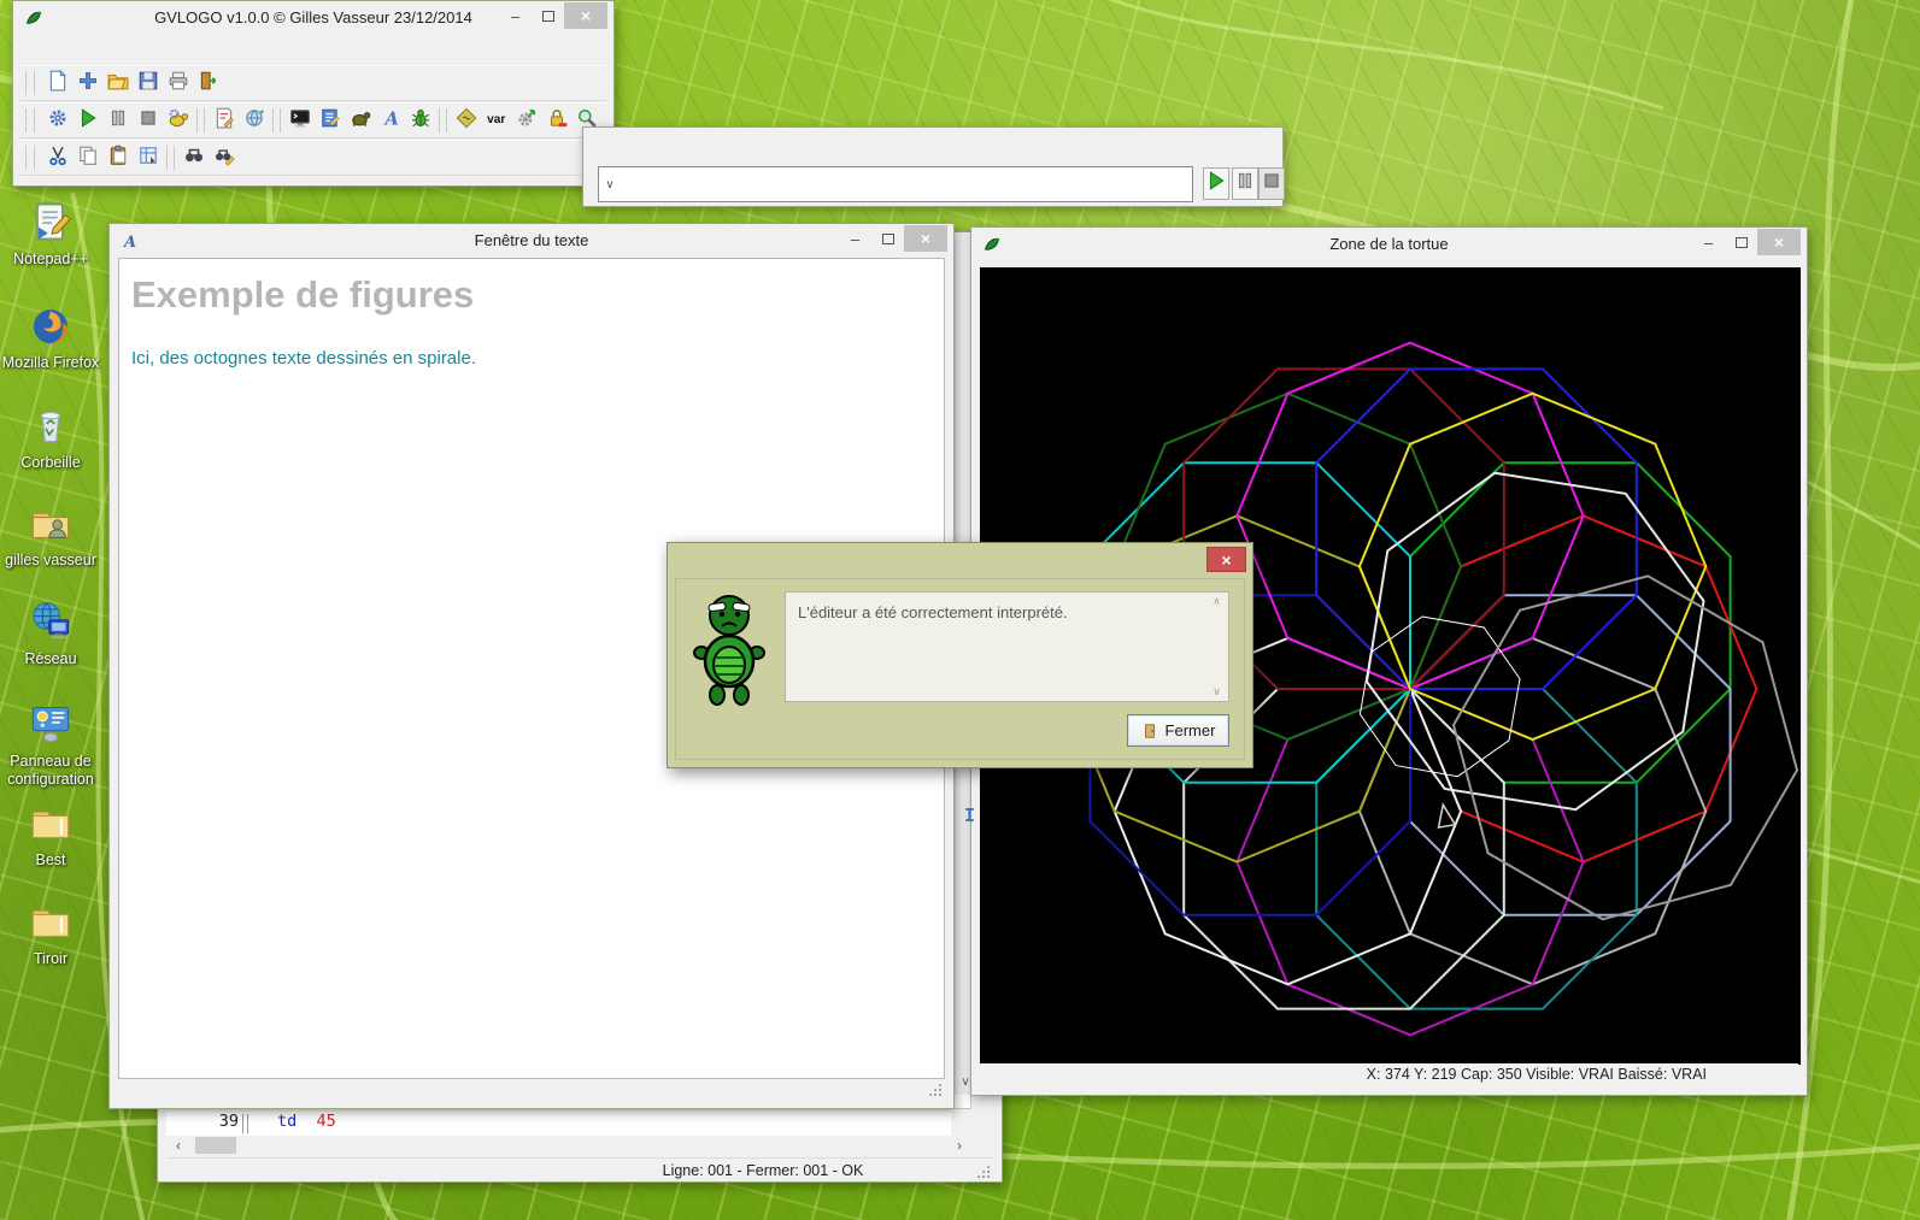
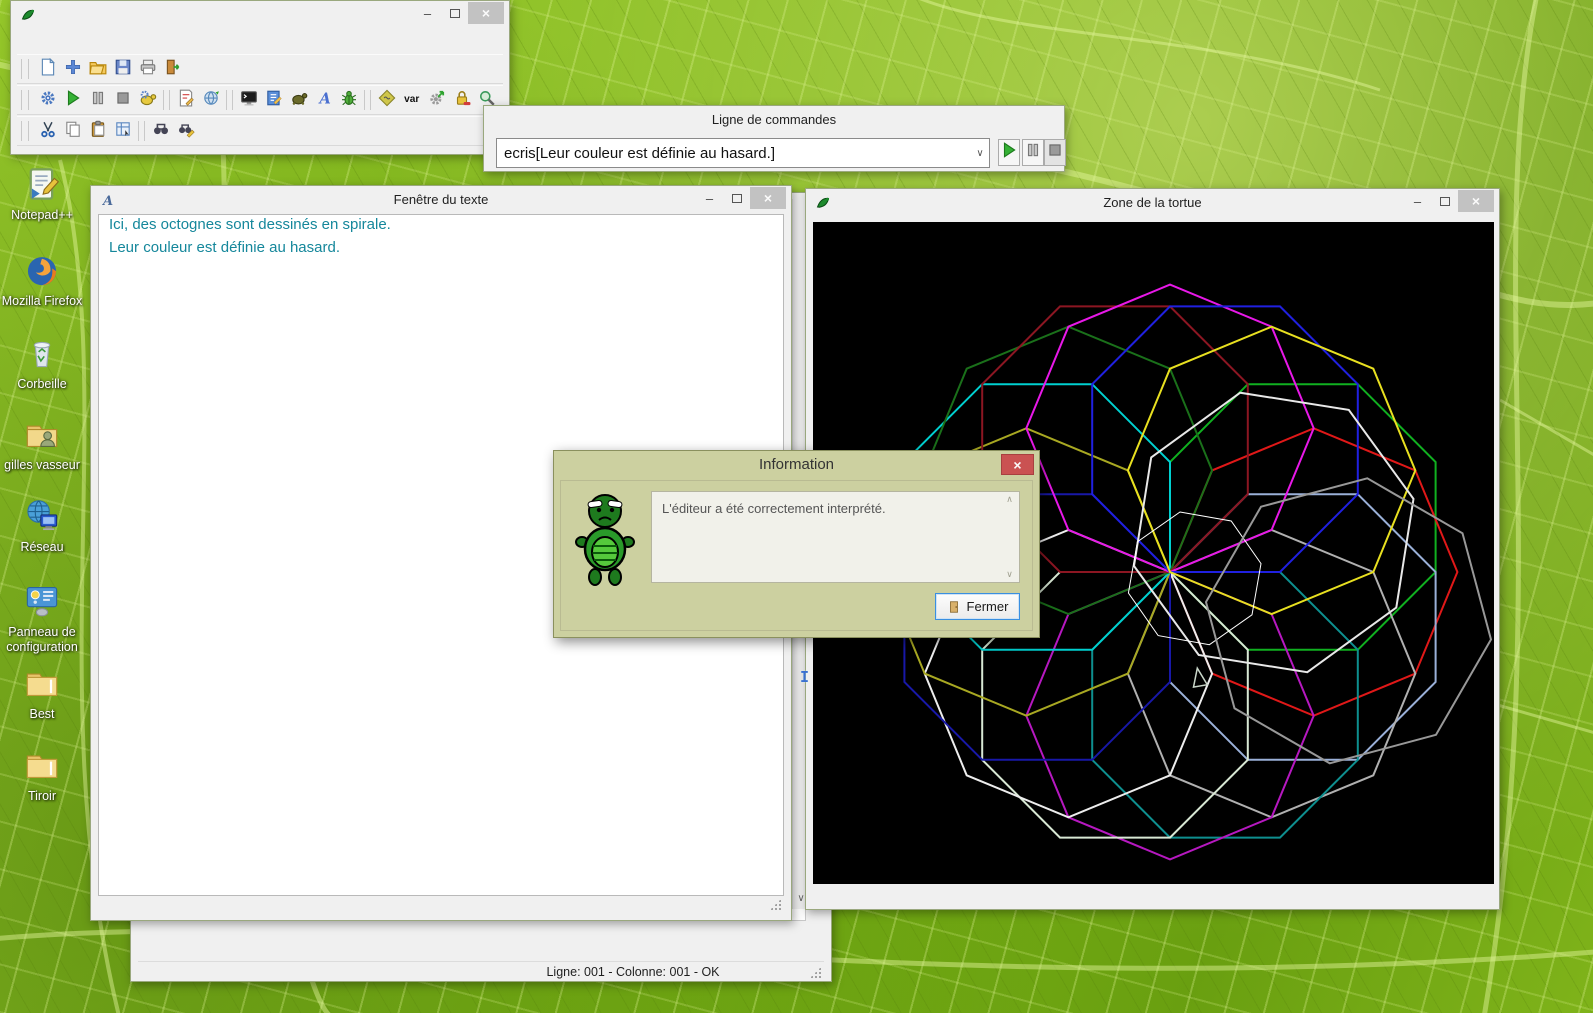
  Notepad++
  Mozilla Firefox
  Corbeille
  gilles vasseur
  Réseau
  Panneau de configuration
  Best
  Tiroir
  ∨
- 39
- td 45
- ‹
- ›
- Ligne: 001 - Fermer: 001 - OK
+ Ligne: 001 - Colonne: 001 - OK
  A
  Fenêtre du texte
  –
  ×
- Exemple de figures
- Ici, des octognes texte dessinés en spirale.
+ Ici, des octognes sont dessinés en spirale.
+ Leur couleur est définie au hasard.
  Zone de la tortue
  –
  ×
- X: 374 Y: 219 Cap: 350 Visible: VRAI Baissé: VRAI
- GVLOGO v1.0.0 © Gilles Vasseur 23/12/2014
  –
  ×
  A
  var
+ Ligne de commandes
+ ecris[Leur couleur est définie au hasard.]
  ∨
+ Information
  ×
  L'éditeur a été correctement interprété.
  ∧
  ∨
  Fermer
  I
